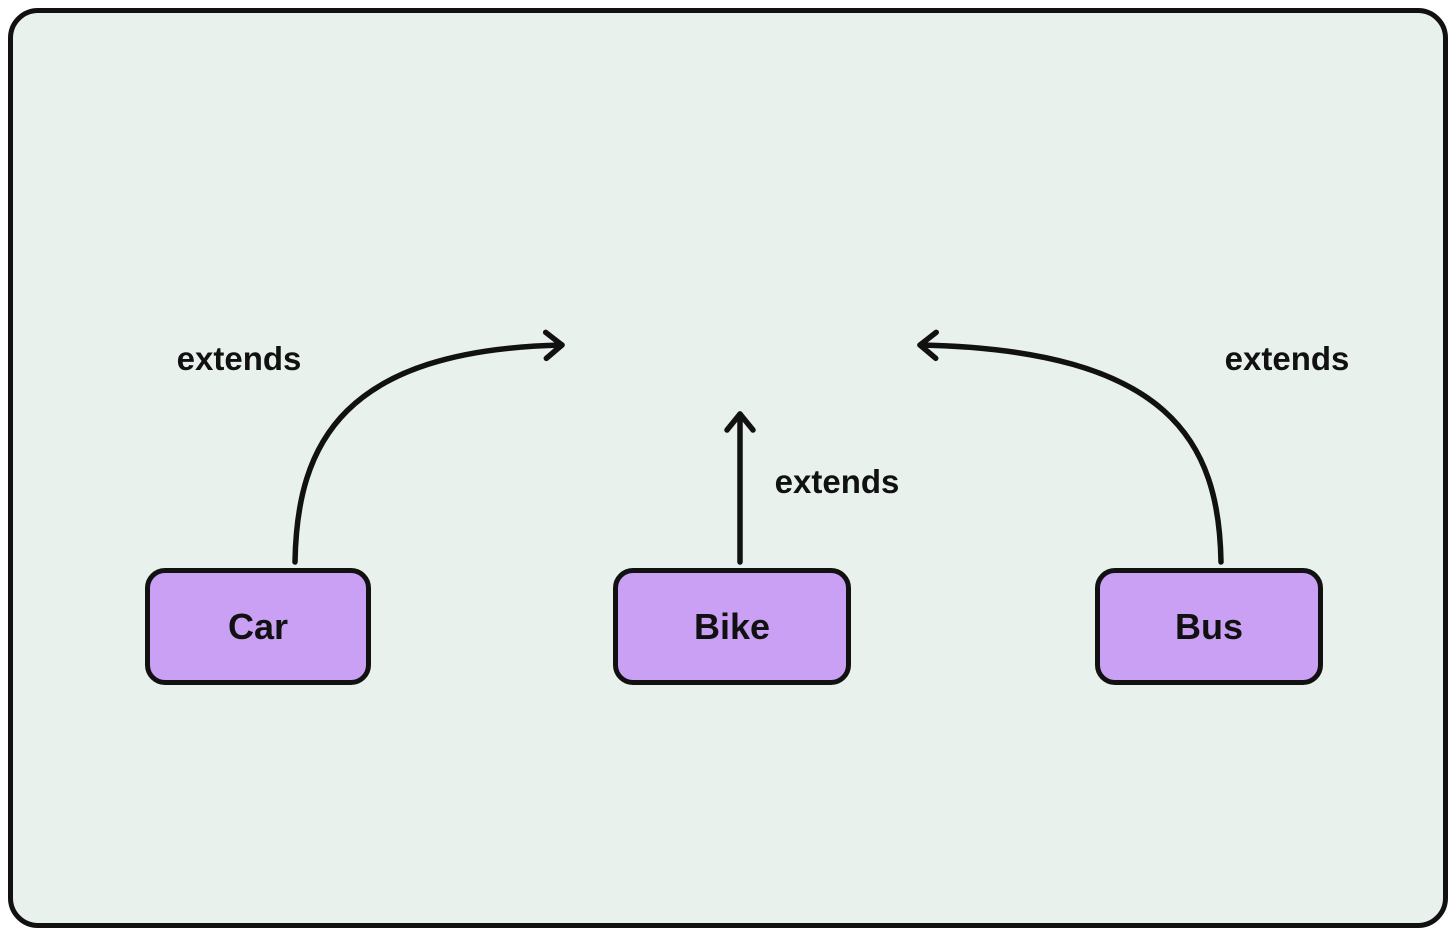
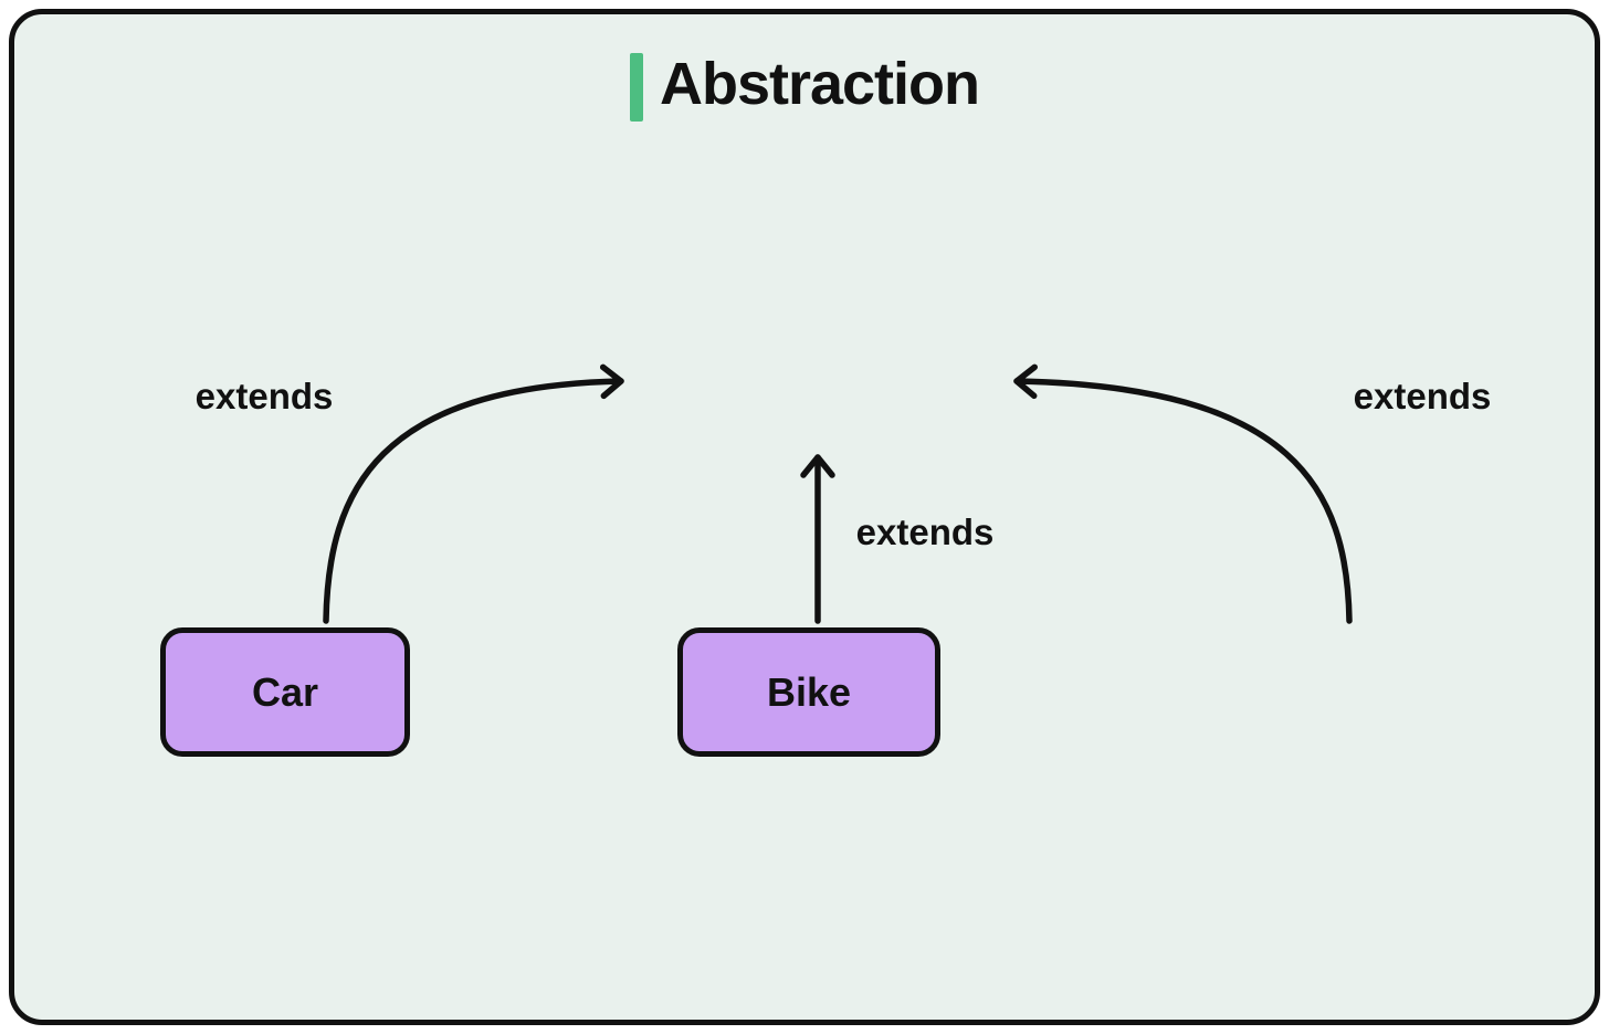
+ Abstraction
  Car
  Bike
- Bus
  extends
  extends
  extends
